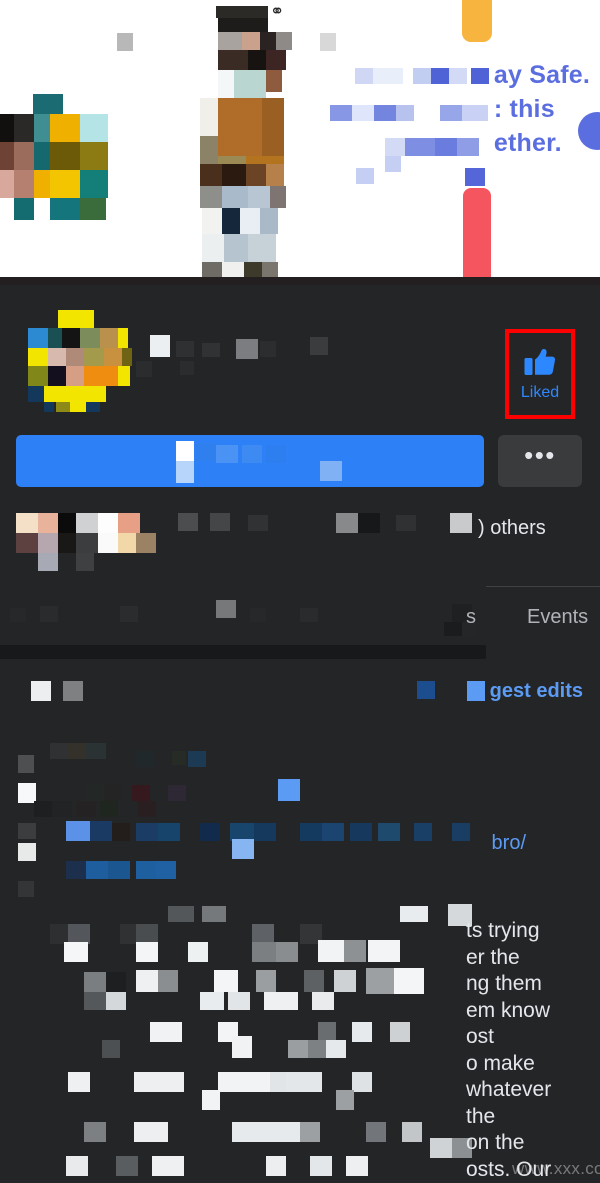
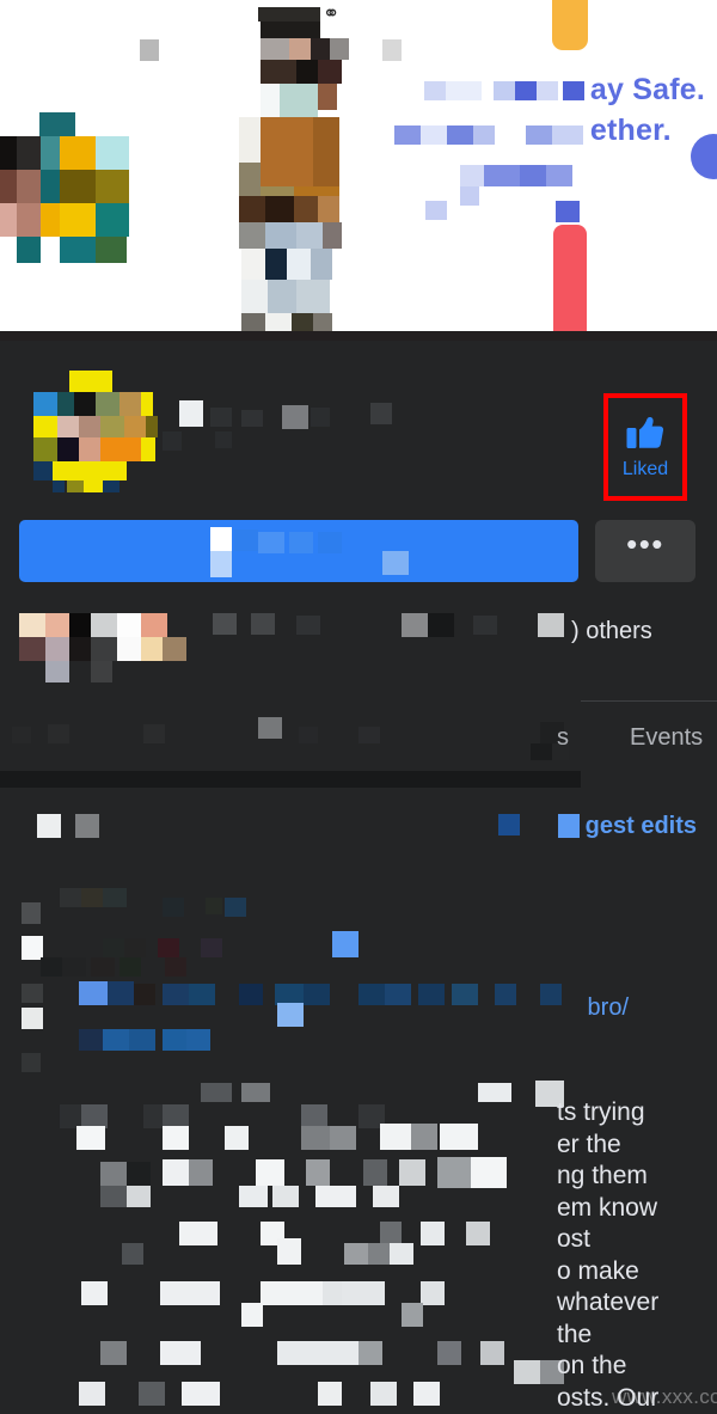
  ⚭
  ay Safe.
- : this
  ether.
  Liked
  •••
  ) others
  s
  Events
  gest edits
  bro/
  ts trying
  er the
  ng them
  em know
  ost
  o make
  whatever
  the
  on the
  osts. Our
  www.xxx.co
